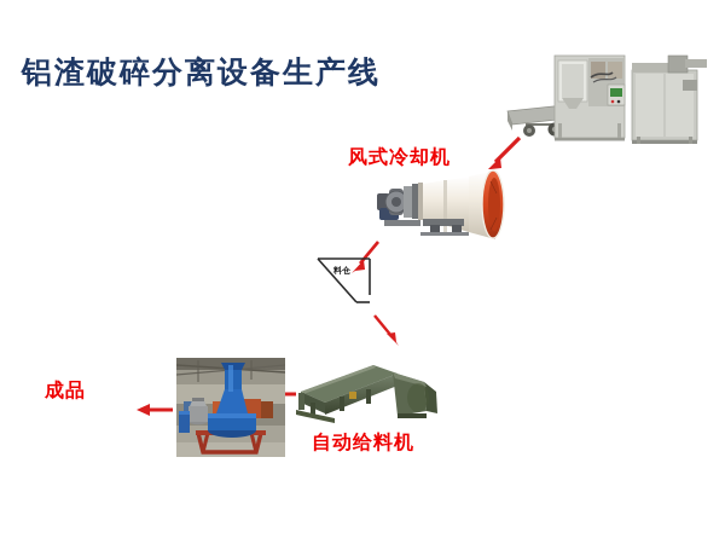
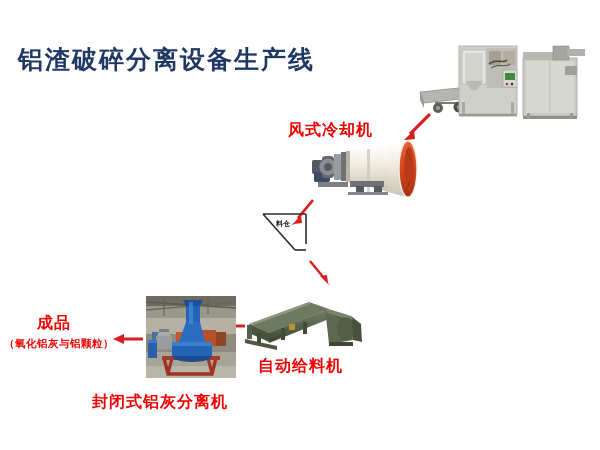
  铝渣破碎分离设备生产线
  风式冷却机
  料仓
  自动给料机
  成品
+ （氧化铝灰与铝颗粒）
+ 封闭式铝灰分离机
